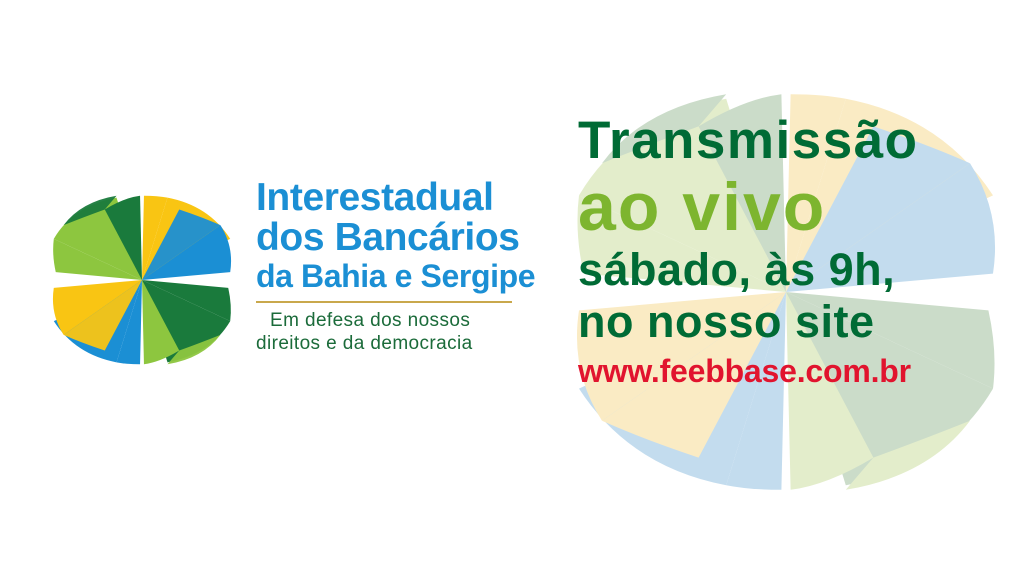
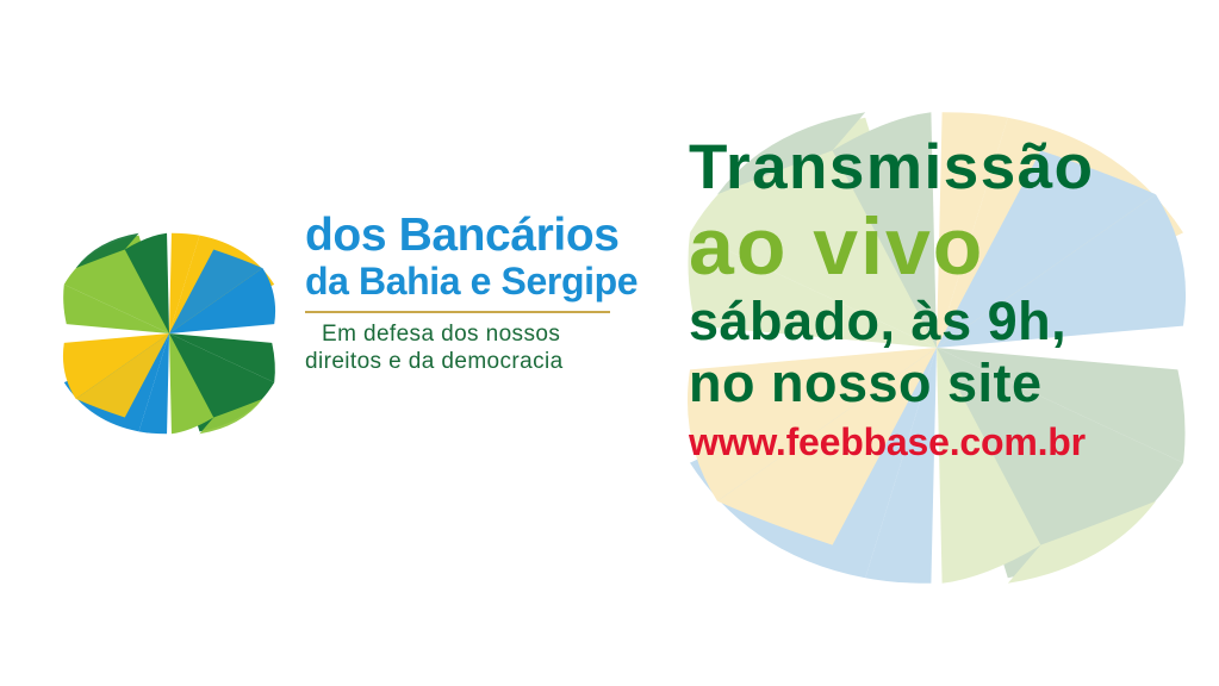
- Interestadual
  dos Bancários
  da Bahia e Sergipe
  Em defesa dos nossos
  direitos e da democracia
  Transmissão
  ao vivo
  sábado, às 9h,
  no nosso site
  www.feebbase.com.br
